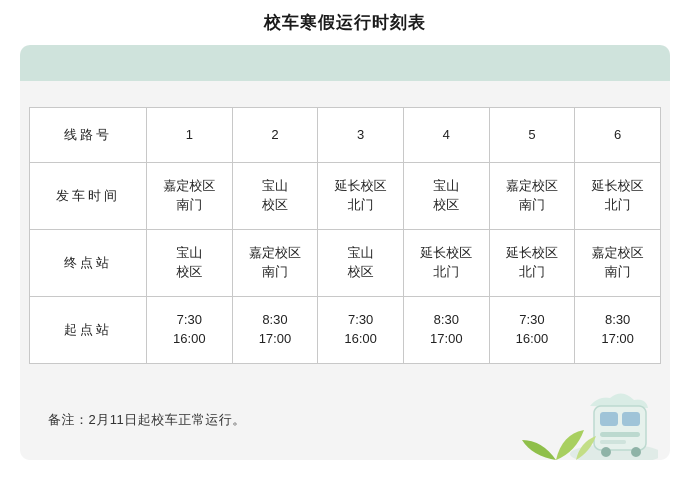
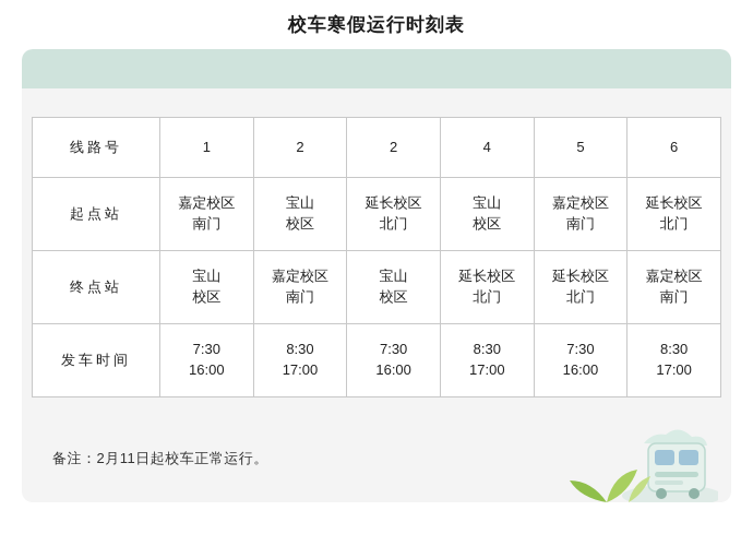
  校车寒假运行时刻表
- 线路号	1	2	3	4	5	6
+ 线路号	1	2	2	4	5	6
- 发车时间	嘉定校区南门	宝山校区	延长校区北门	宝山校区	嘉定校区南门	延长校区北门
+ 起点站	嘉定校区南门	宝山校区	延长校区北门	宝山校区	嘉定校区南门	延长校区北门
  终点站	宝山校区	嘉定校区南门	宝山校区	延长校区北门	延长校区北门	嘉定校区南门
- 起点站	7:3016:00	8:3017:00	7:3016:00	8:3017:00	7:3016:00	8:3017:00
+ 发车时间	7:3016:00	8:3017:00	7:3016:00	8:3017:00	7:3016:00	8:3017:00
  备注：2月11日起校车正常运行。
